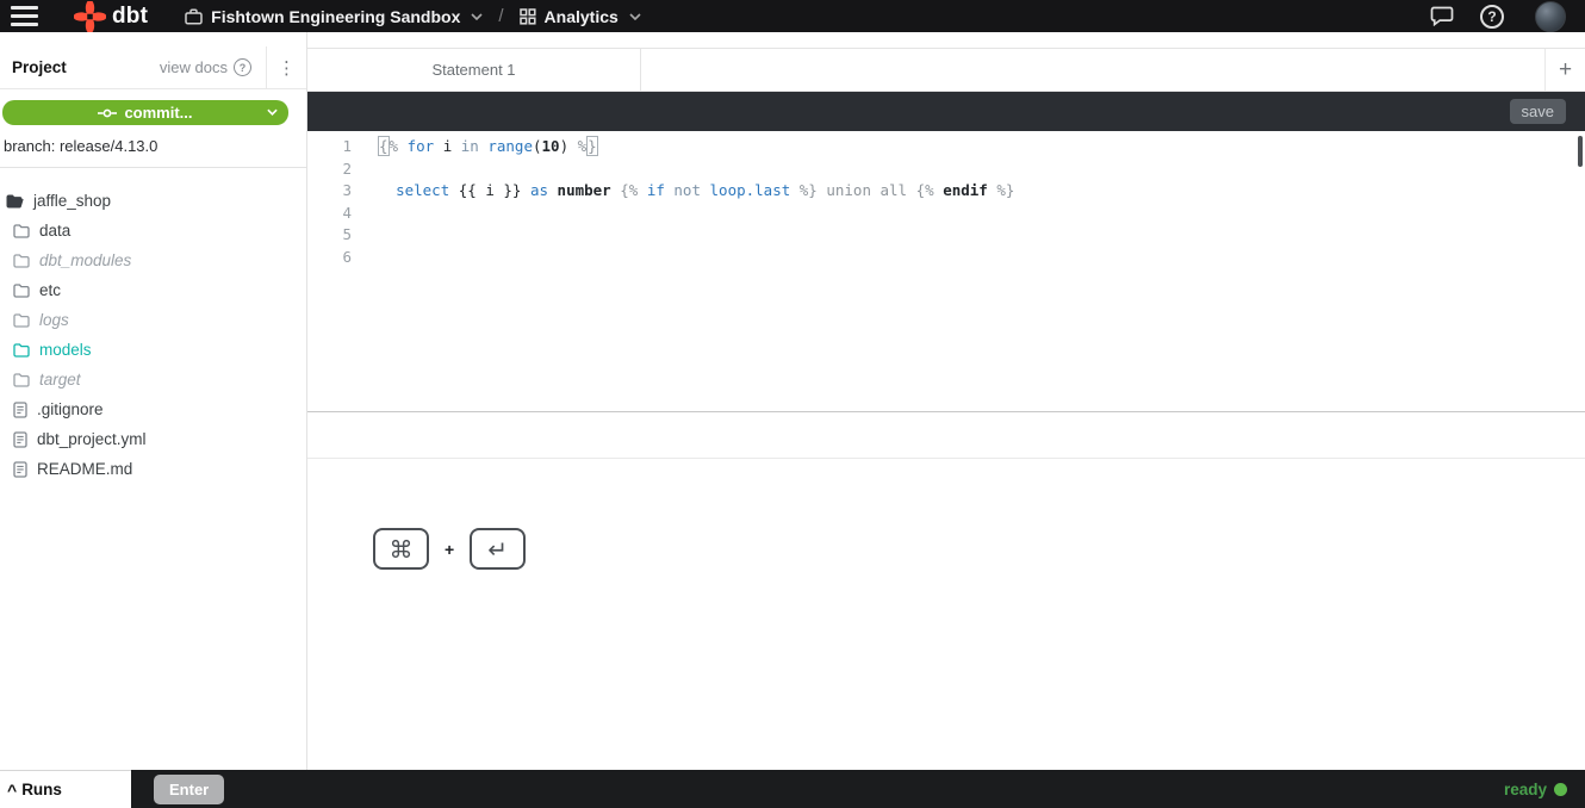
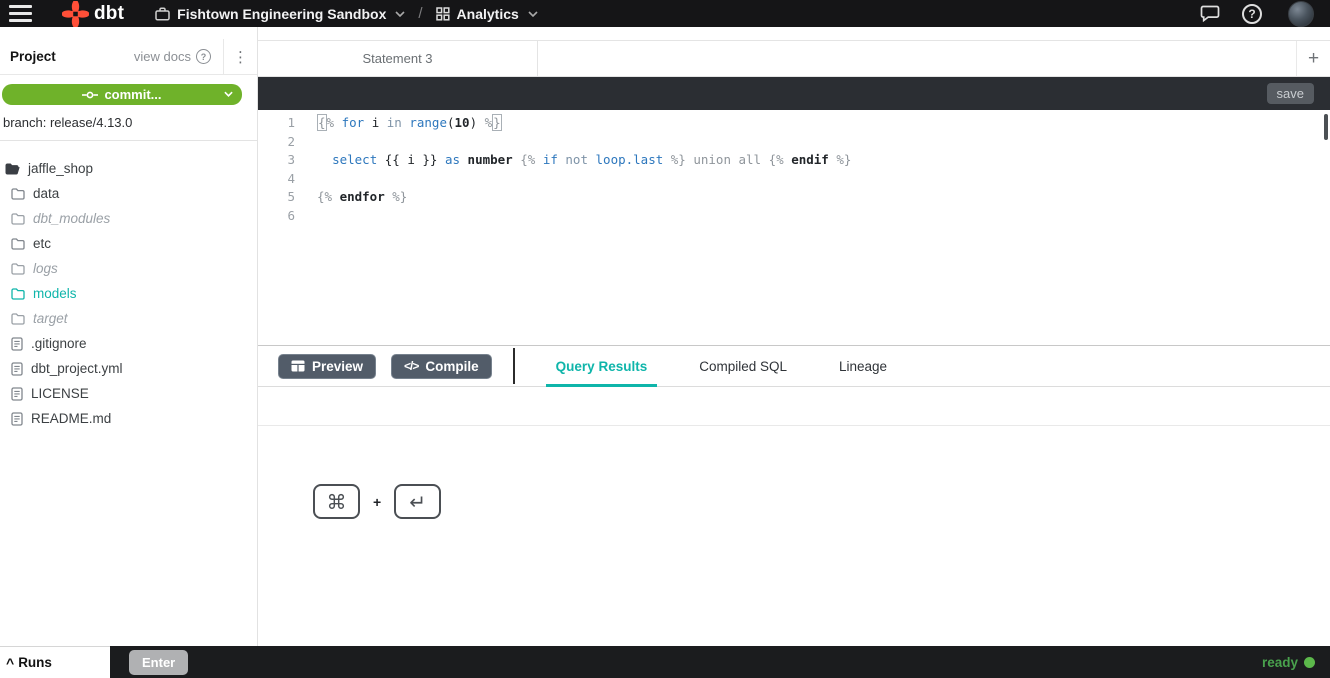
  dbt
  Fishtown Engineering Sandbox
  /
  Analytics
  ?
  Project
  view docs
  ?
  ⋮
  commit...
  branch: release/4.13.0
  jaffle_shop
  data
  dbt_modules
  etc
  logs
  models
  target
  .gitignore
  dbt_project.yml
+ LICENSE
  README.md
- Statement 1
+ Statement 3
  +
  save
  1
  2
  3
  4
  5
  6
  {% for i in range(10) %}
  select {{ i }} as number {% if not loop.last %} union all {% endif %}
+ {% endfor %}
+ Preview
+ </>
+ Compile
+ Query Results
+ Compiled SQL
+ Lineage
  ⌘
  +
  ↵
  ^
  Runs
  Enter
  ready
